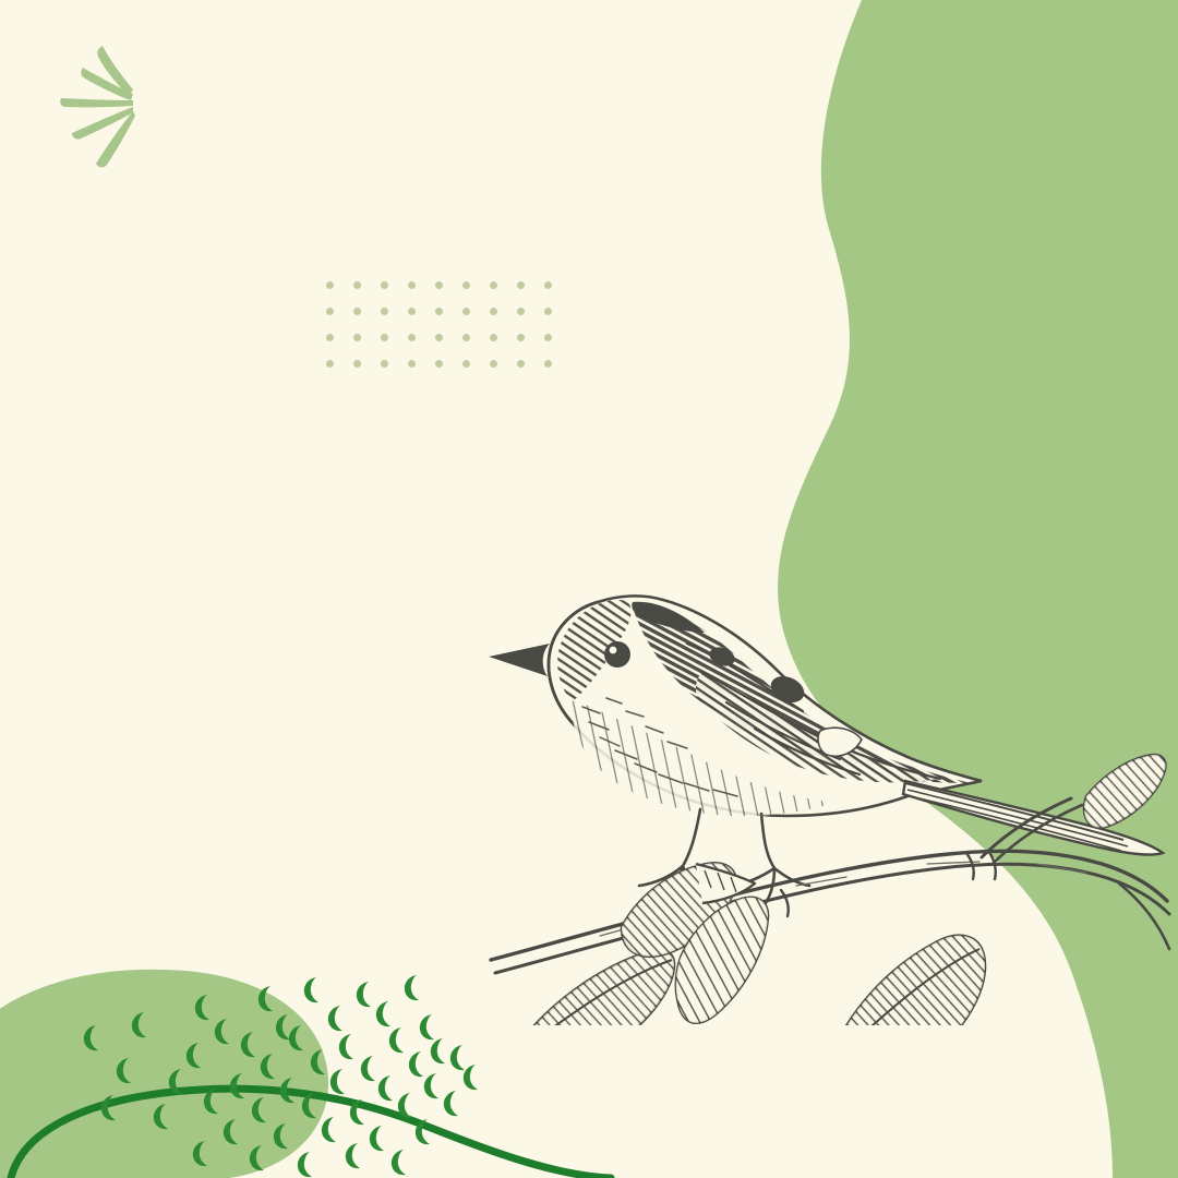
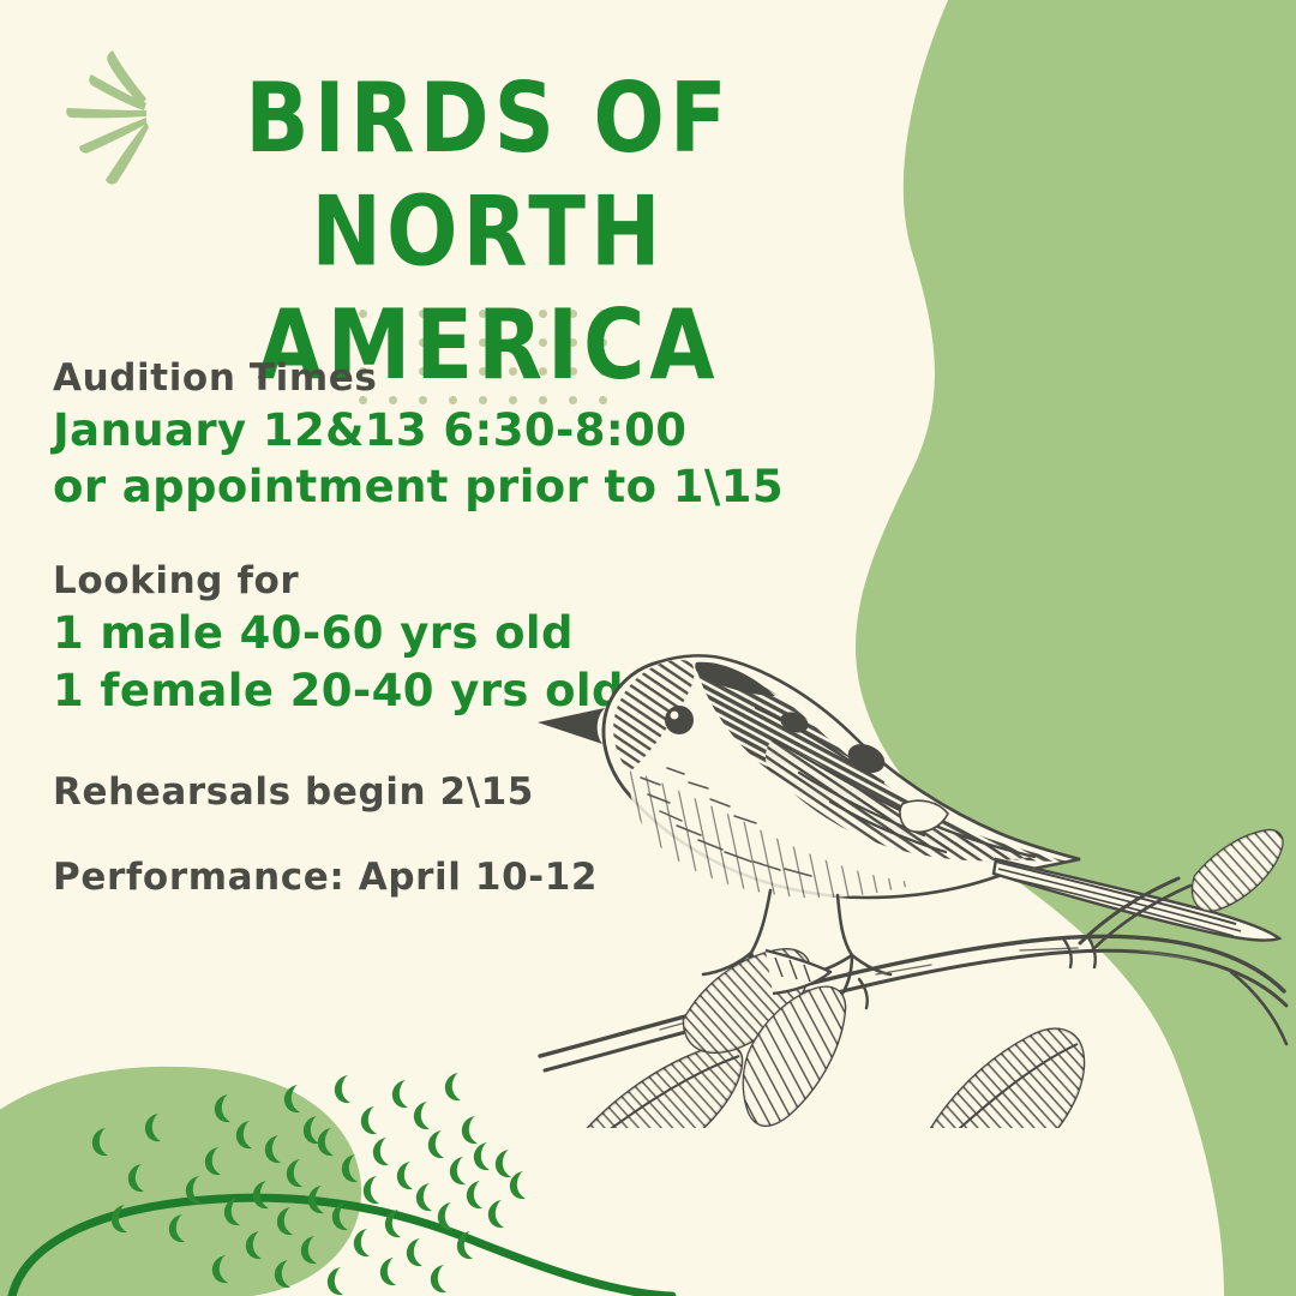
+ BIRDS OF NORTH
+ AMERICA
+ Audition Times
+ January 12&13 6:30-8:00
+ or appointment prior to 1\15
+ Looking for
+ 1 male 40-60 yrs old
+ 1 female 20-40 yrs old
+ Rehearsals begin 2\15
+ Performance: April 10-12
